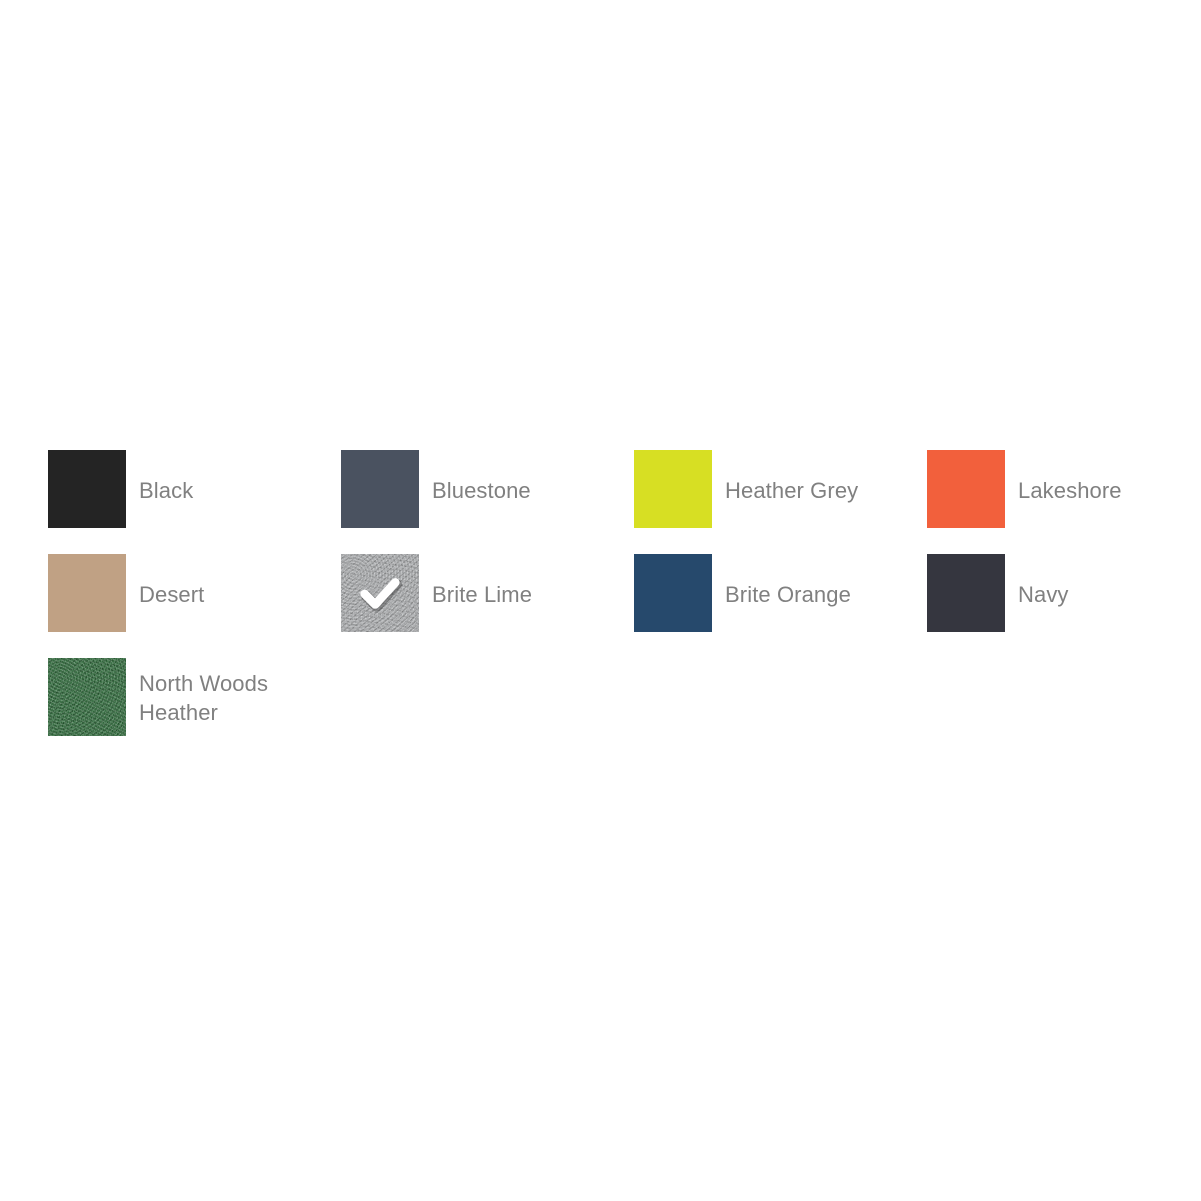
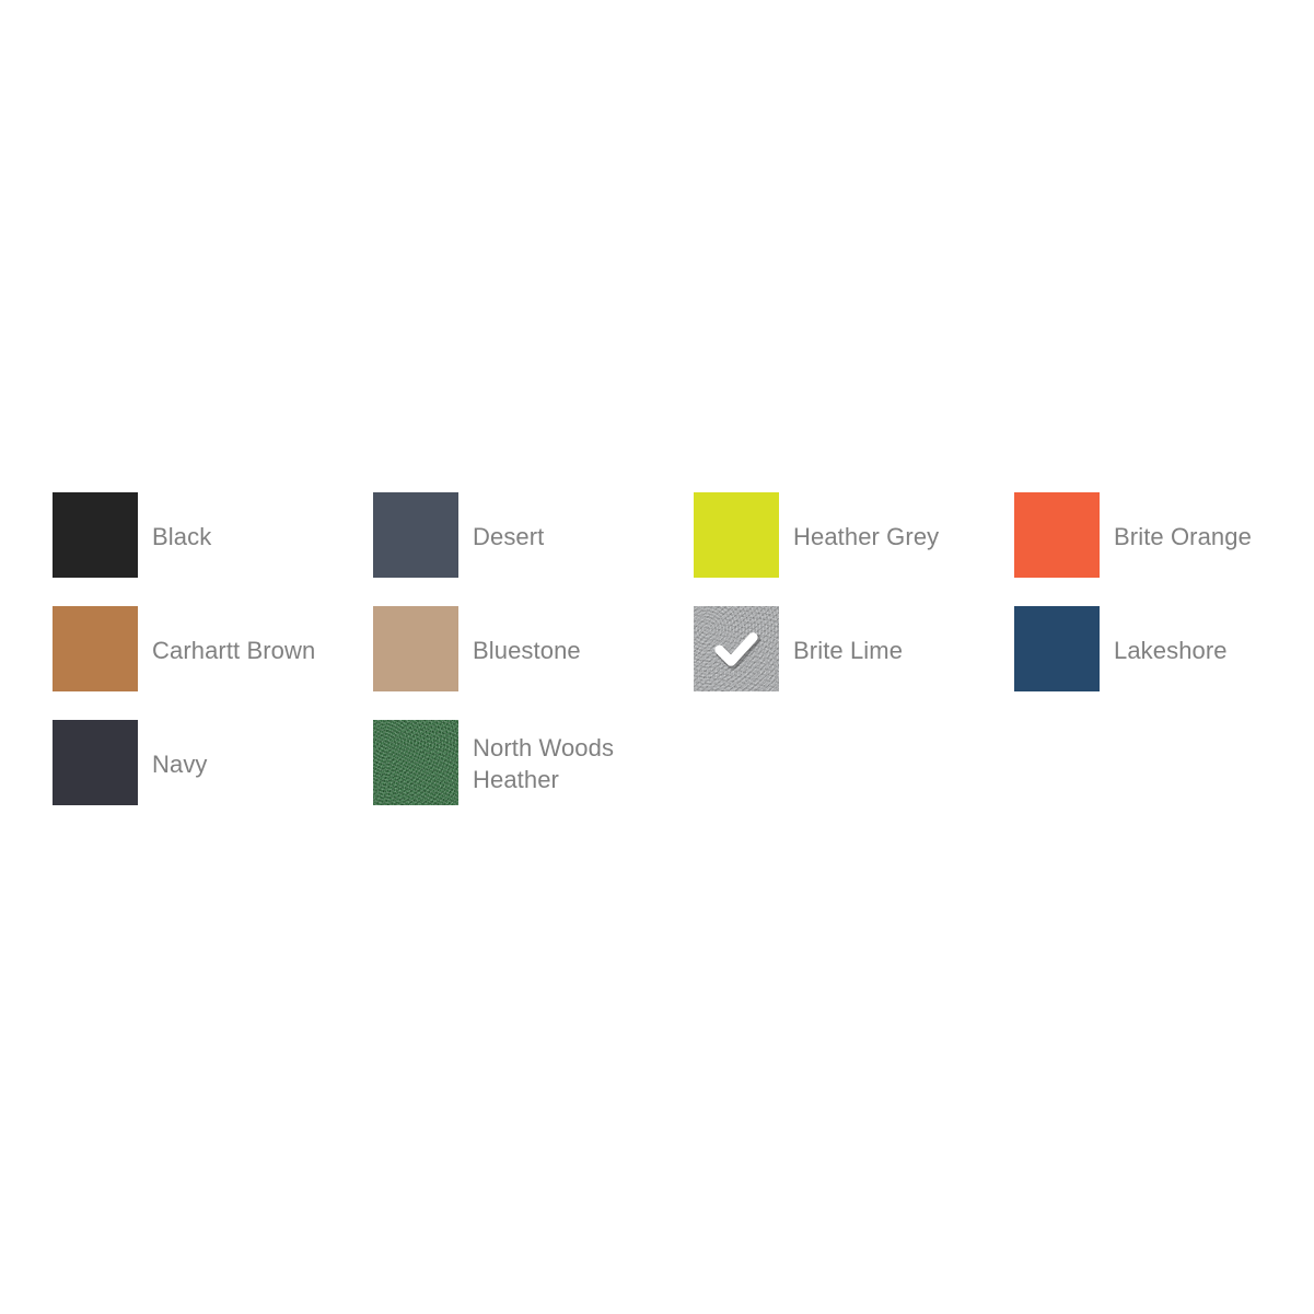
  Black
- Bluestone
+ Desert
  Heather Grey
- Lakeshore
+ Brite Orange
+ Carhartt Brown
- Desert
+ Bluestone
  Brite Lime
- Brite Orange
+ Lakeshore
  Navy
  North Woods Heather
